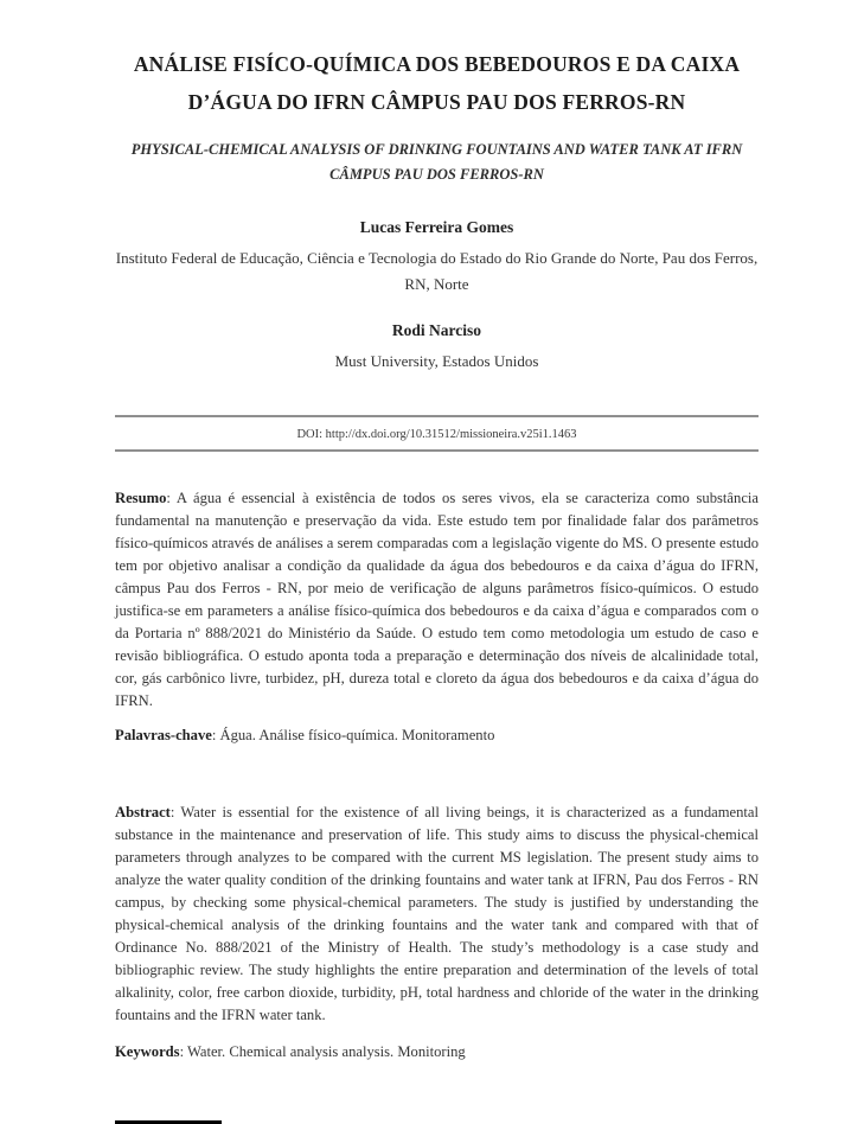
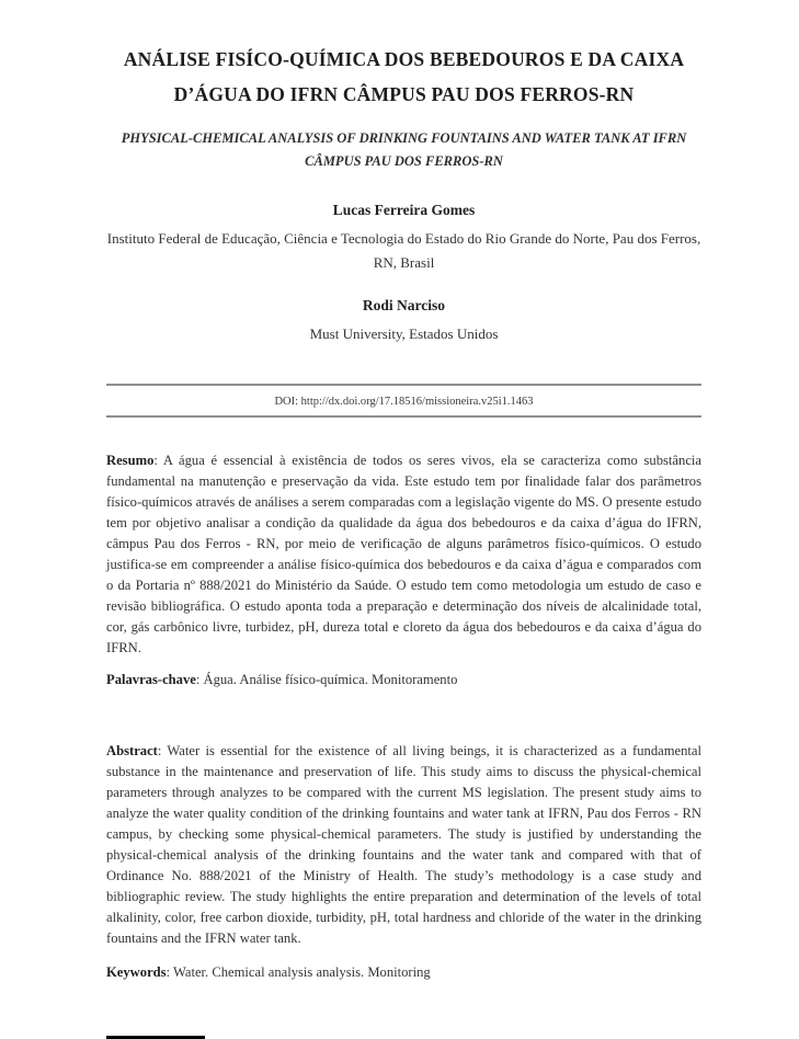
  ANÁLISE FISÍCO-QUÍMICA DOS BEBEDOUROS E DA CAIXA
  D’ÁGUA DO IFRN CÂMPUS PAU DOS FERROS-RN
  PHYSICAL-CHEMICAL ANALYSIS OF DRINKING FOUNTAINS AND WATER TANK AT IFRN
  CÂMPUS PAU DOS FERROS-RN
  Lucas Ferreira Gomes
- Instituto Federal de Educação, Ciência e Tecnologia do Estado do Rio Grande do Norte, Pau dos Ferros, RN, Norte
+ Instituto Federal de Educação, Ciência e Tecnologia do Estado do Rio Grande do Norte, Pau dos Ferros, RN, Brasil
  Rodi Narciso
  Must University, Estados Unidos
- DOI: http://dx.doi.org/10.31512/missioneira.v25i1.1463
+ DOI: http://dx.doi.org/17.18516/missioneira.v25i1.1463
- Resumo: A água é essencial à existência de todos os seres vivos, ela se caracteriza como substância fundamental na manutenção e preservação da vida. Este estudo tem por finalidade falar dos parâmetros físico-químicos através de análises a serem comparadas com a legislação vigente do MS. O presente estudo tem por objetivo analisar a condição da qualidade da água dos bebedouros e da caixa d’água do IFRN, câmpus Pau dos Ferros - RN, por meio de verificação de alguns parâmetros físico-químicos. O estudo justifica-se em parameters a análise físico-química dos bebedouros e da caixa d’água e comparados com o da Portaria nº 888/2021 do Ministério da Saúde. O estudo tem como metodologia um estudo de caso e revisão bibliográfica. O estudo aponta toda a preparação e determinação dos níveis de alcalinidade total, cor, gás carbônico livre, turbidez, pH, dureza total e cloreto da água dos bebedouros e da caixa d’água do IFRN.
+ Resumo: A água é essencial à existência de todos os seres vivos, ela se caracteriza como substância fundamental na manutenção e preservação da vida. Este estudo tem por finalidade falar dos parâmetros físico-químicos através de análises a serem comparadas com a legislação vigente do MS. O presente estudo tem por objetivo analisar a condição da qualidade da água dos bebedouros e da caixa d’água do IFRN, câmpus Pau dos Ferros - RN, por meio de verificação de alguns parâmetros físico-químicos. O estudo justifica-se em compreender a análise físico-química dos bebedouros e da caixa d’água e comparados com o da Portaria nº 888/2021 do Ministério da Saúde. O estudo tem como metodologia um estudo de caso e revisão bibliográfica. O estudo aponta toda a preparação e determinação dos níveis de alcalinidade total, cor, gás carbônico livre, turbidez, pH, dureza total e cloreto da água dos bebedouros e da caixa d’água do IFRN.
  Palavras-chave: Água. Análise físico-química. Monitoramento
  Abstract: Water is essential for the existence of all living beings, it is characterized as a fundamental substance in the maintenance and preservation of life. This study aims to discuss the physical-chemical parameters through analyzes to be compared with the current MS legislation. The present study aims to analyze the water quality condition of the drinking fountains and water tank at IFRN, Pau dos Ferros - RN campus, by checking some physical-chemical parameters. The study is justified by understanding the physical-chemical analysis of the drinking fountains and the water tank and compared with that of Ordinance No. 888/2021 of the Ministry of Health. The study’s methodology is a case study and bibliographic review. The study highlights the entire preparation and determination of the levels of total alkalinity, color, free carbon dioxide, turbidity, pH, total hardness and chloride of the water in the drinking fountains and the IFRN water tank.
  Keywords: Water. Chemical analysis analysis. Monitoring
